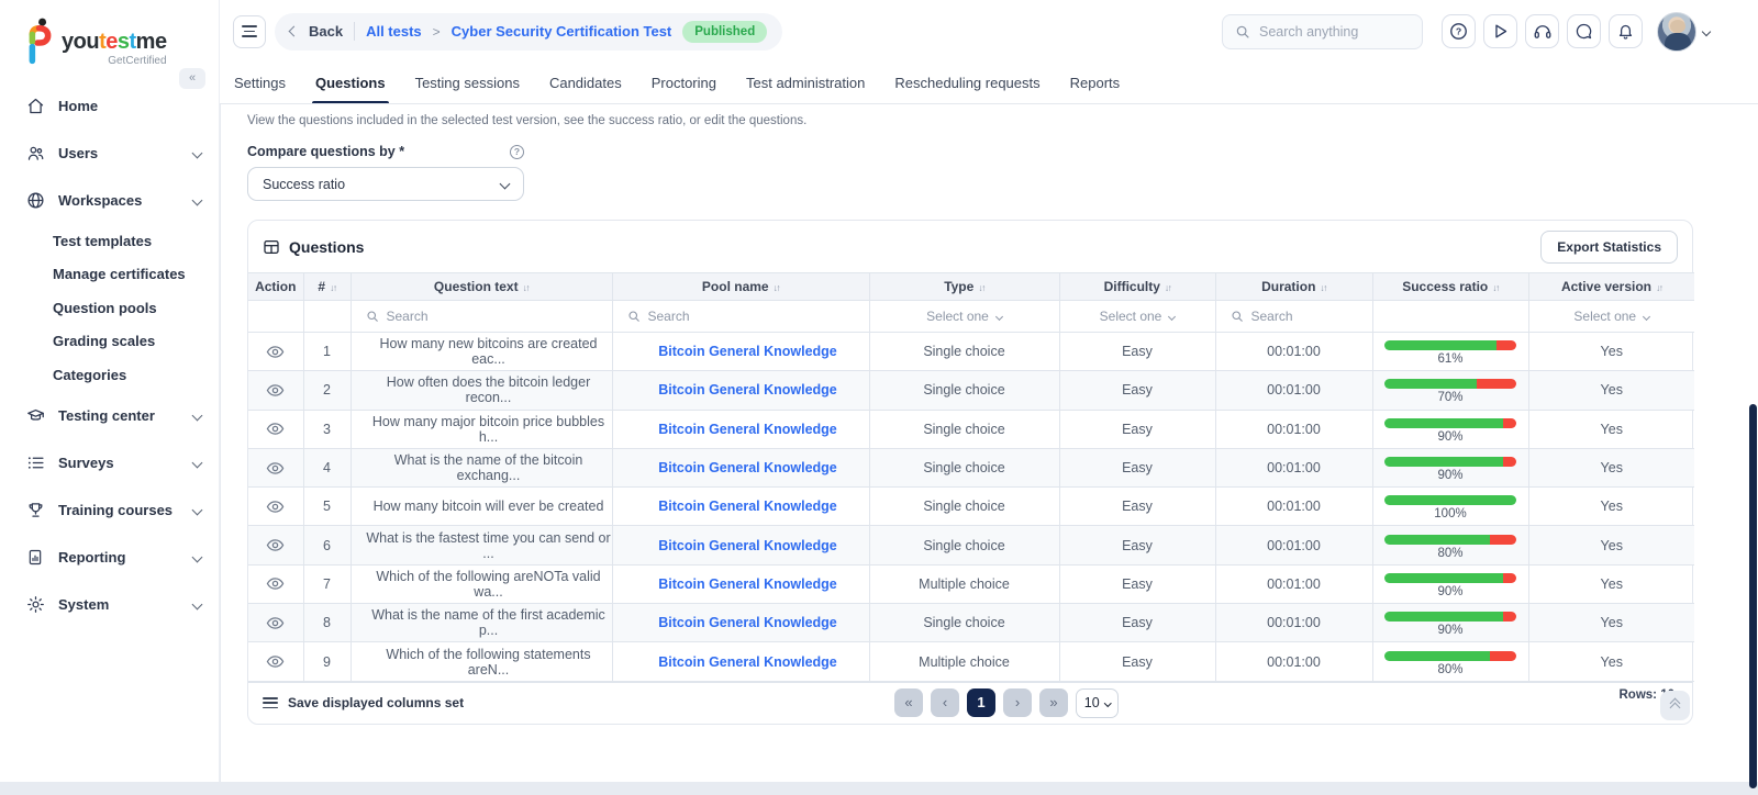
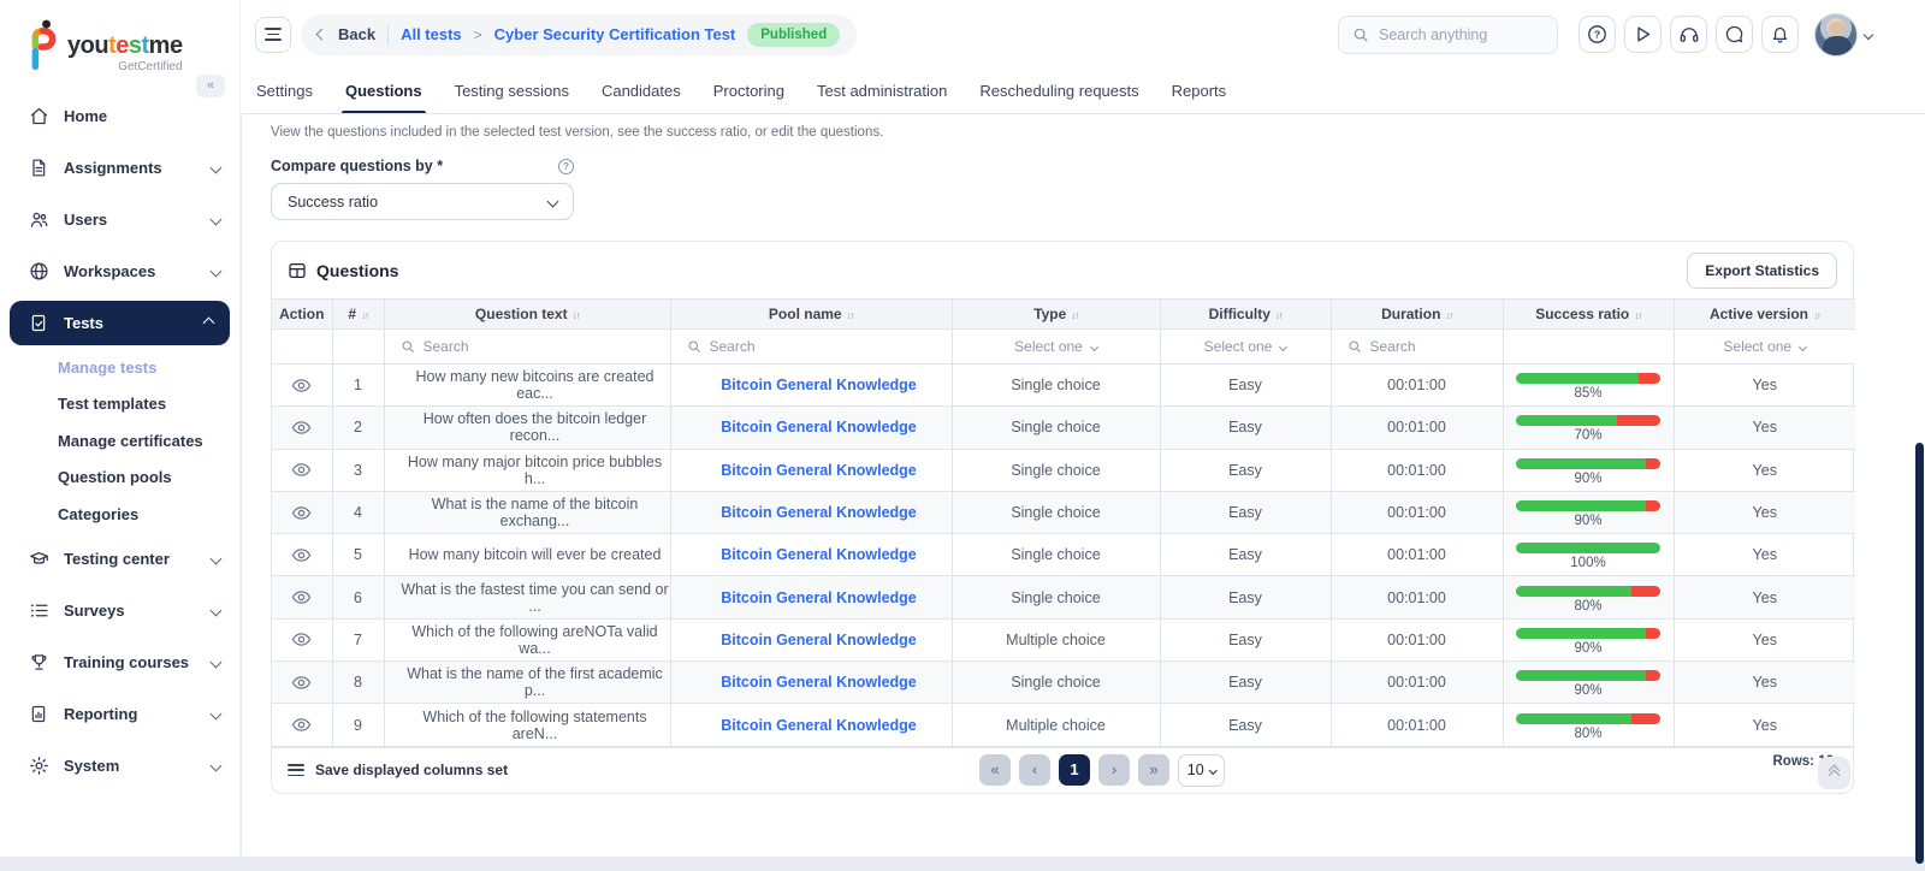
  youtestme
  GetCertified
  «
  Home
+ Assignments
  Users
  Workspaces
+ Tests
+ Manage tests
  Test templates
  Manage certificates
  Question pools
- Grading scales
  Categories
  Testing center
  Surveys
  Training courses
  Reporting
  System
  Back
  All tests
  >
  Cyber Security Certification Test
  Published
  Search anything
  ?
  Settings
  Questions
  Testing sessions
  Candidates
  Proctoring
  Test administration
  Rescheduling requests
  Reports
  View the questions included in the selected test version, see the success ratio, or edit the questions.
  Compare questions by *
  ?
  Success ratio
  Questions
  Export Statistics
  Action	# ↓↑	Question text ↓↑	Pool name ↓↑	Type ↓↑	Difficulty ↓↑	Duration ↓↑	Success ratio ↓↑	Active version ↓↑
  		Search	Search	Select one	Select one	Search		Select one
- 	1	How many new bitcoins are created eac...	Bitcoin General Knowledge	Single choice	Easy	00:01:00	61%	Yes
+ 	1	How many new bitcoins are created eac...	Bitcoin General Knowledge	Single choice	Easy	00:01:00	85%	Yes
  	2	How often does the bitcoin ledger recon...	Bitcoin General Knowledge	Single choice	Easy	00:01:00	70%	Yes
  	3	How many major bitcoin price bubbles h...	Bitcoin General Knowledge	Single choice	Easy	00:01:00	90%	Yes
  	4	What is the name of the bitcoin exchang...	Bitcoin General Knowledge	Single choice	Easy	00:01:00	90%	Yes
  	5	How many bitcoin will ever be created	Bitcoin General Knowledge	Single choice	Easy	00:01:00	100%	Yes
  	6	What is the fastest time you can send or ...	Bitcoin General Knowledge	Single choice	Easy	00:01:00	80%	Yes
  	7	Which of the following areNOTa valid wa...	Bitcoin General Knowledge	Multiple choice	Easy	00:01:00	90%	Yes
  	8	What is the name of the first academic p...	Bitcoin General Knowledge	Single choice	Easy	00:01:00	90%	Yes
  	9	Which of the following statements areN...	Bitcoin General Knowledge	Multiple choice	Easy	00:01:00	80%	Yes
  Save displayed columns set
  «
  ‹
  1
  ›
  »
  10
  Rows:
